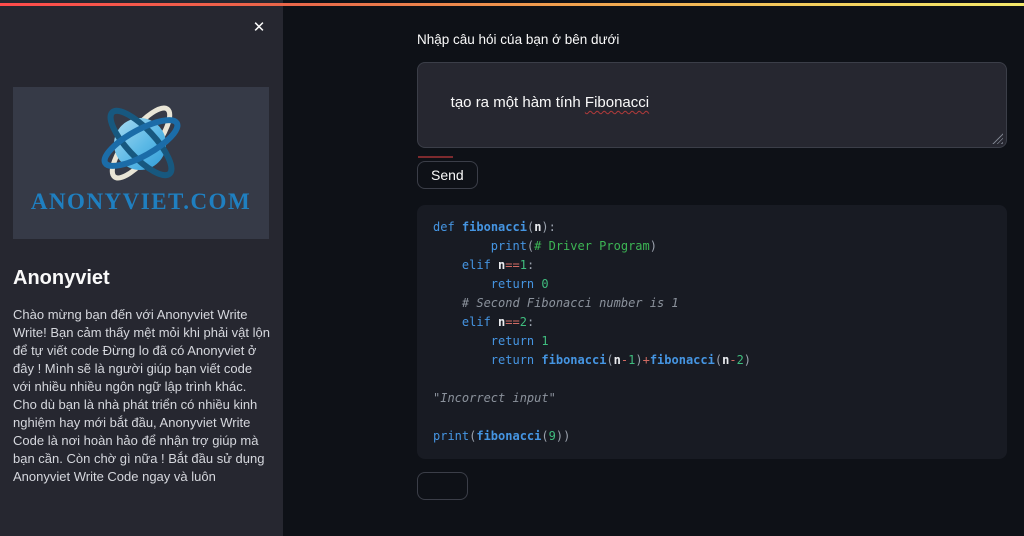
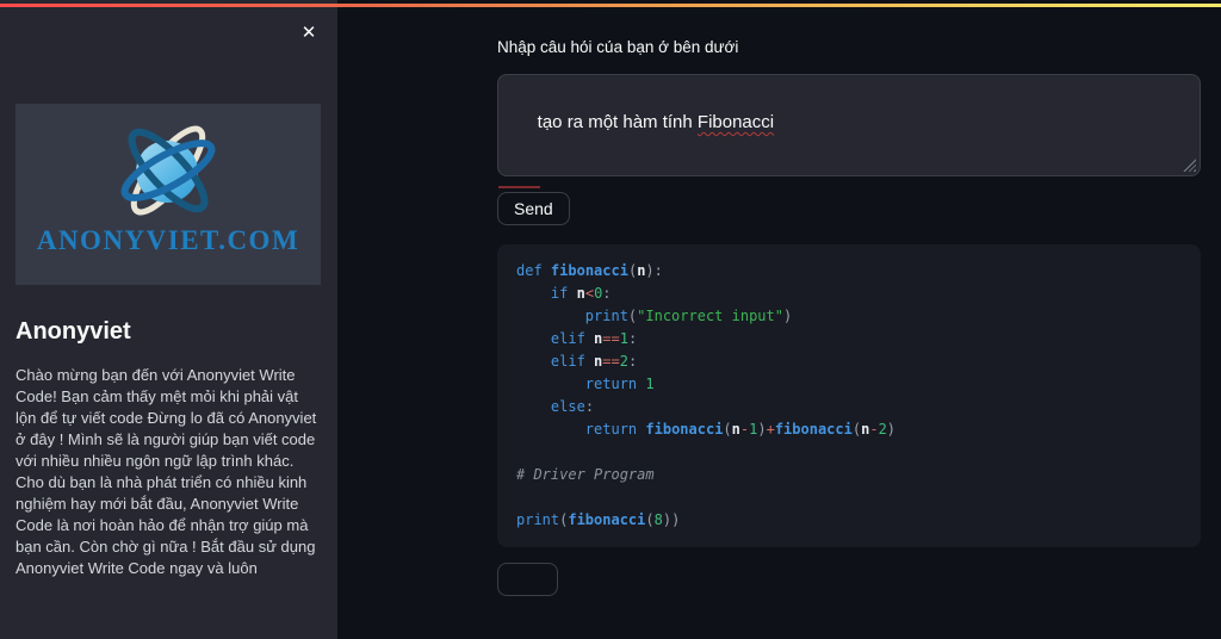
  ✕
  ANONYVIET.COM
  Anonyviet
- Chào mừng bạn đến với Anonyviet Write Write! Bạn cảm thấy mệt mỏi khi phải vật lộn để tự viết code Đừng lo đã có Anonyviet ở đây ! Mình sẽ là người giúp bạn viết code với nhiều nhiều ngôn ngữ lập trình khác. Cho dù bạn là nhà phát triển có nhiều kinh nghiệm hay mới bắt đầu, Anonyviet Write Code là nơi hoàn hảo để nhận trợ giúp mà bạn cần. Còn chờ gì nữa ! Bắt đầu sử dụng Anonyviet Write Code ngay và luôn
+ Chào mừng bạn đến với Anonyviet Write Code! Bạn cảm thấy mệt mỏi khi phải vật lộn để tự viết code Đừng lo đã có Anonyviet ở đây ! Mình sẽ là người giúp bạn viết code với nhiều nhiều ngôn ngữ lập trình khác. Cho dù bạn là nhà phát triển có nhiều kinh nghiệm hay mới bắt đầu, Anonyviet Write Code là nơi hoàn hảo để nhận trợ giúp mà bạn cần. Còn chờ gì nữa ! Bắt đầu sử dụng Anonyviet Write Code ngay và luôn
  Nhập câu hỏi của bạn ở bên dưới
  tạo ra một hàm tính Fibonacci
  Send
  def fibonacci(n):
+ if n<0:
- print(# Driver Program)
+ print("Incorrect input")
  elif n==1:
- return 0
- # Second Fibonacci number is 1
  elif n==2:
  return 1
+ else:
  return fibonacci(n-1)+fibonacci(n-2)
- "Incorrect input"
+ # Driver Program
- print(fibonacci(9))
+ print(fibonacci(8))
